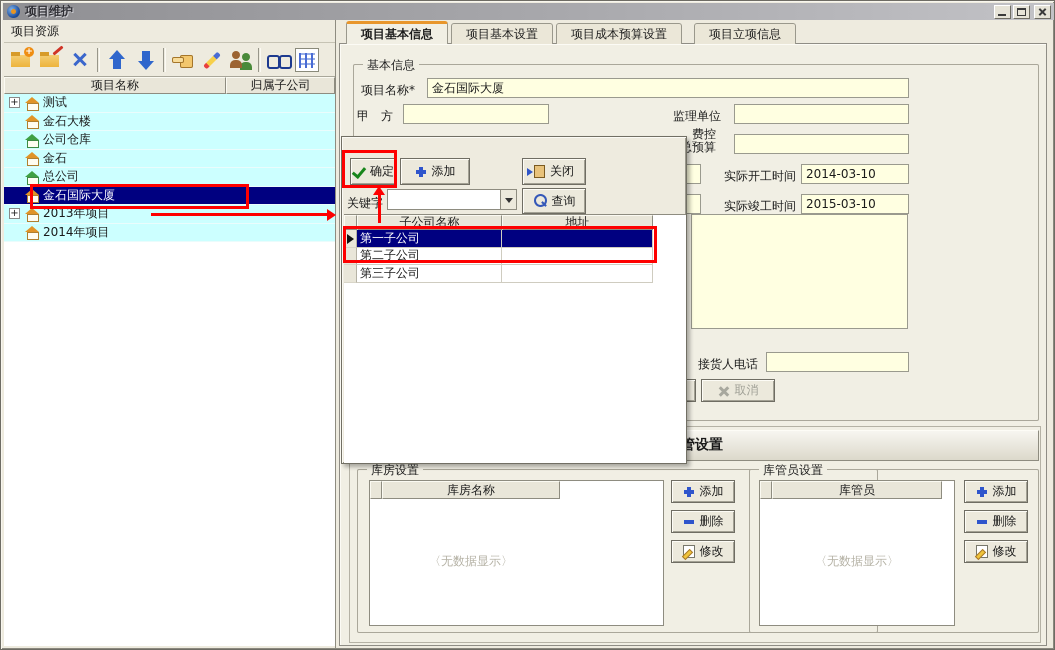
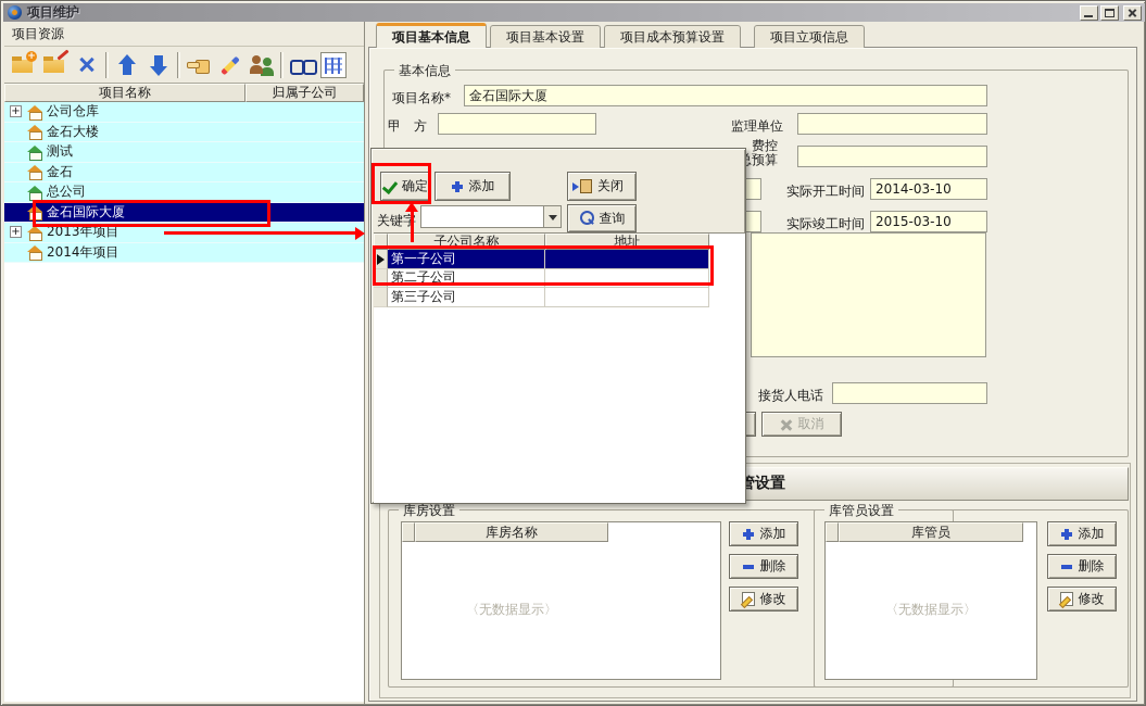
  项目维护
  项目资源
  项目名称
  归属子公司
  +
- 测试
+ 公司仓库
  金石大楼
- 公司仓库
+ 测试
  金石
  总公司
  金石国际大厦
  +
  2013年项目
  2014年项目
  项目基本信息
  项目基本设置
  项目成本预算设置
  项目立项信息
  基本信息
  项目名称*
  金石国际大厦
  甲 方
  监理单位
  费控
  实际开工时间
  2014-03-10
  实际竣工时间
  2015-03-10
  接货人电话
  取消
  管设置
  库房设置
  库房名称
  〈无数据显示〉
  添加
  删除
  修改
  库管员设置
  库管员
  〈无数据显示〉
  添加
  删除
  修改
  确定
  添加
  关闭
  关键字
  查询
  子公司名称
  地址
  第一子公司
  第二子公司
  第三子公司
